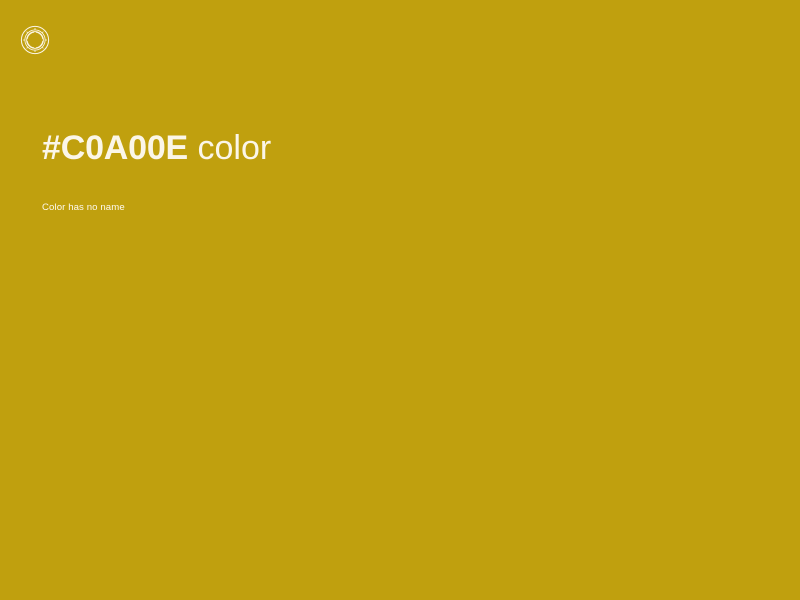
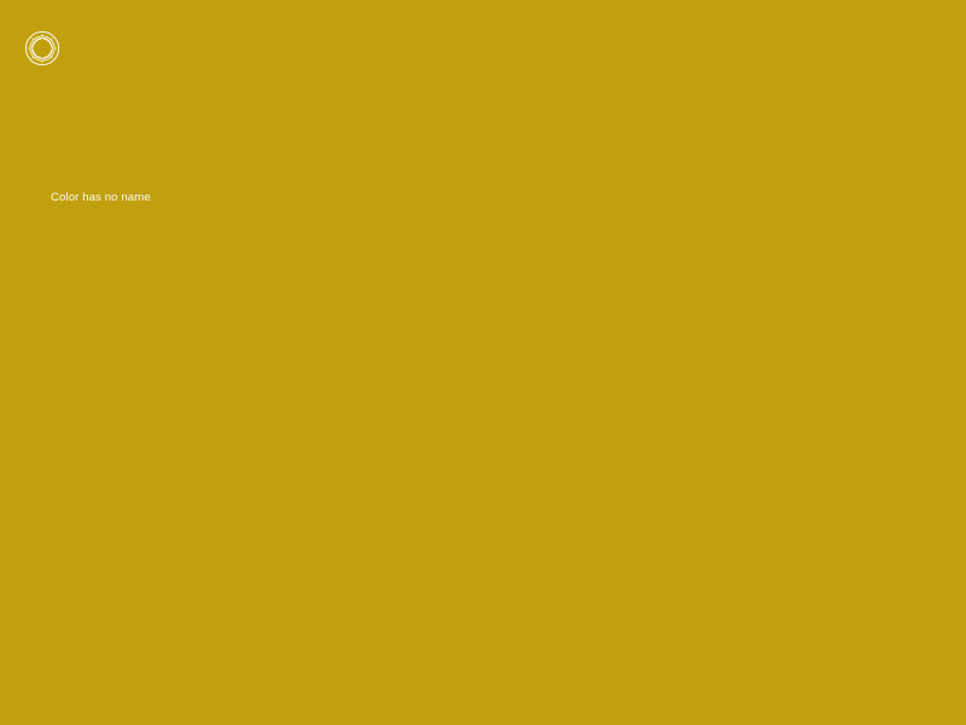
- #C0A00E color
  Color has no name
